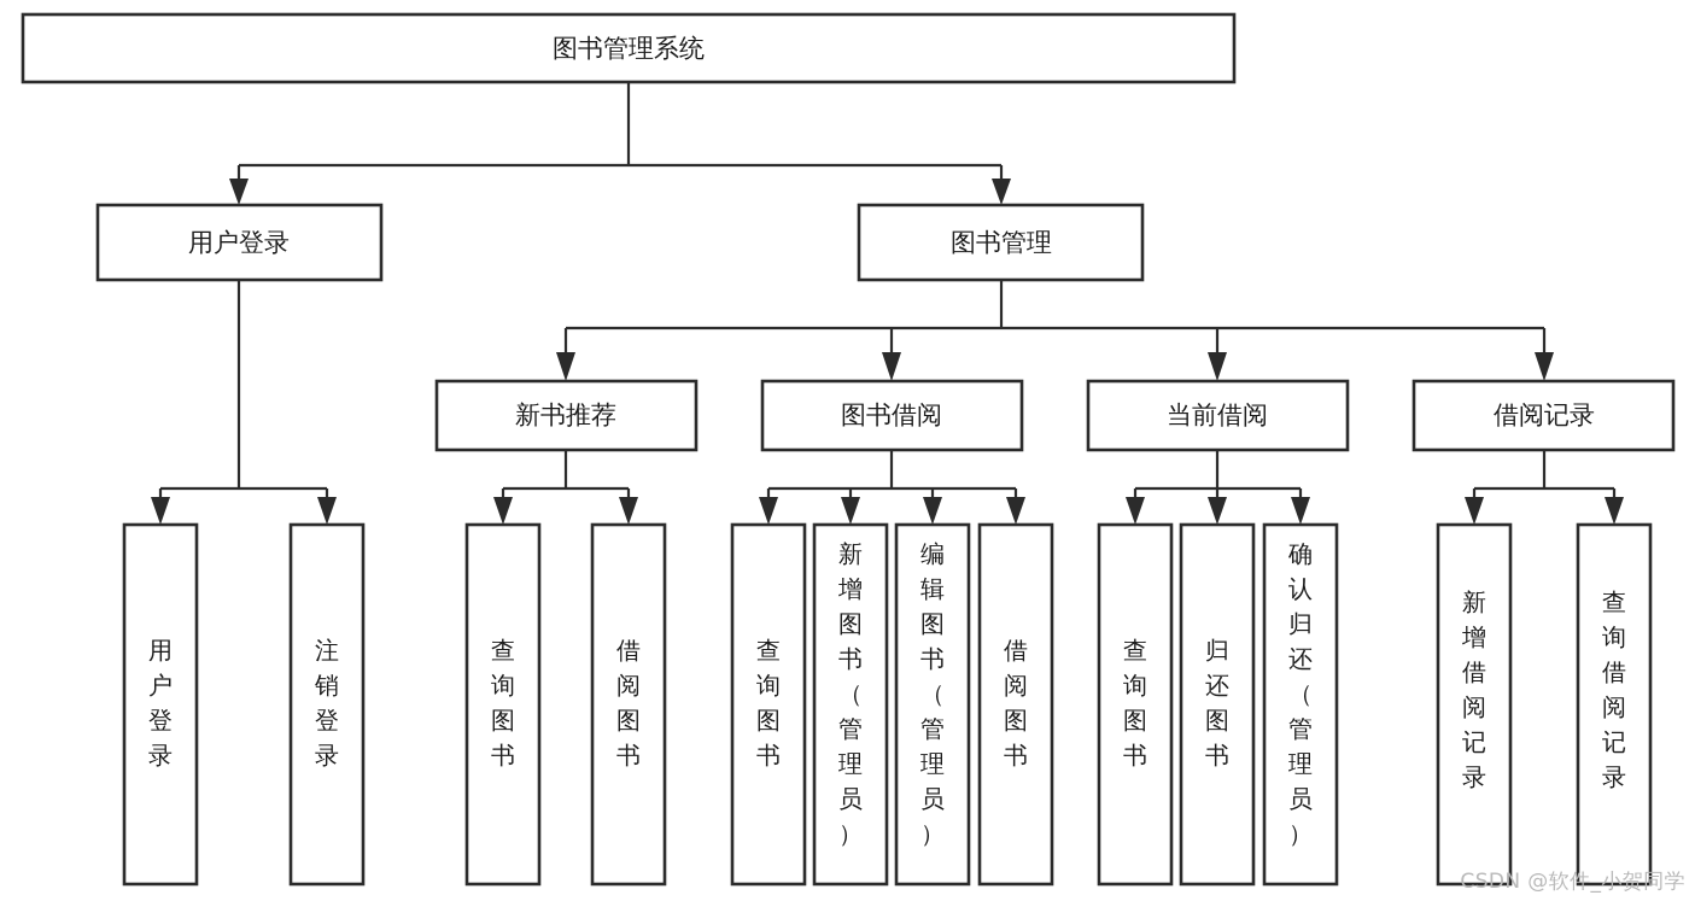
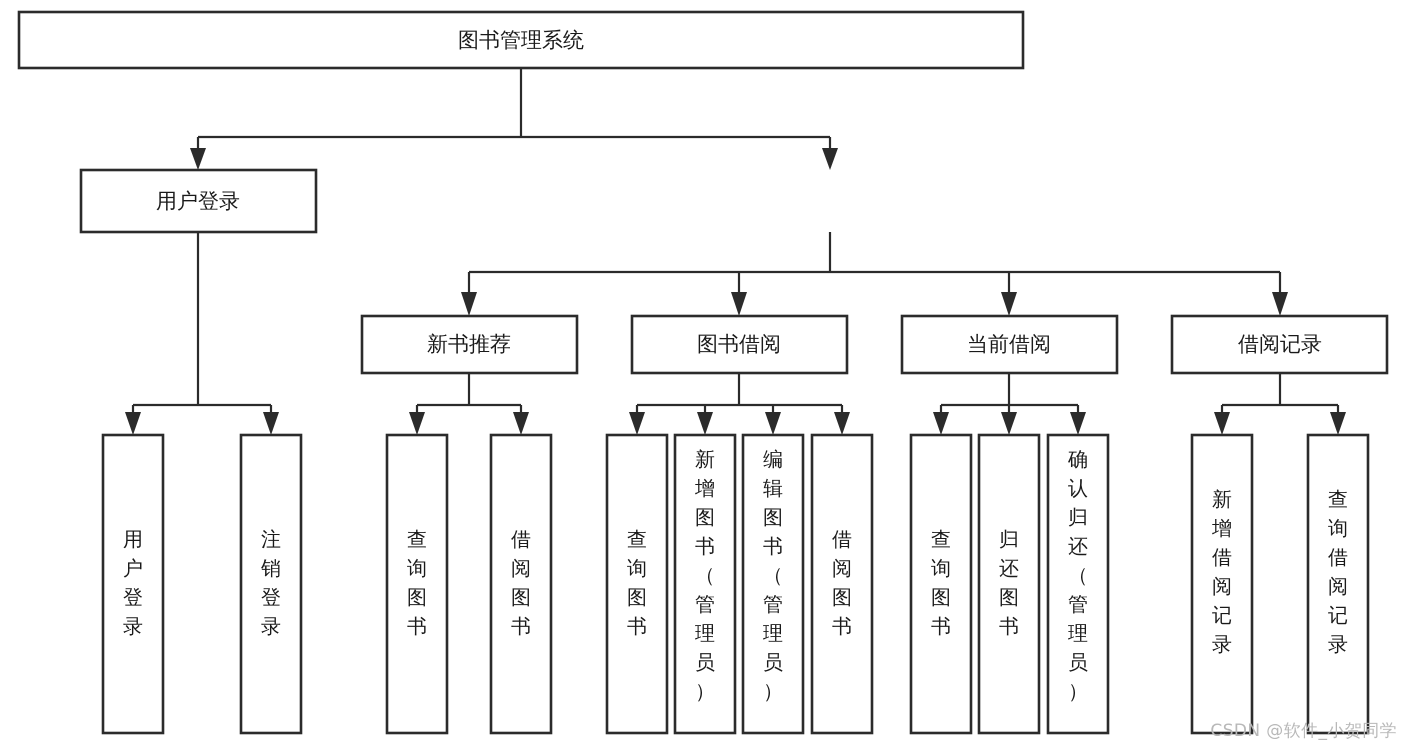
  图书管理系统
  用户登录
- 图书管理
  新书推荐
  图书借阅
  当前借阅
  借阅记录
  用户登录
  注销登录
  查询图书
  借阅图书
  查询图书
  新增图书（管理员）
  编辑图书（管理员）
  借阅图书
  查询图书
  归还图书
  确认归还（管理员）
  新增借阅记录
  查询借阅记录
  CSDN @软件_小贺同学
